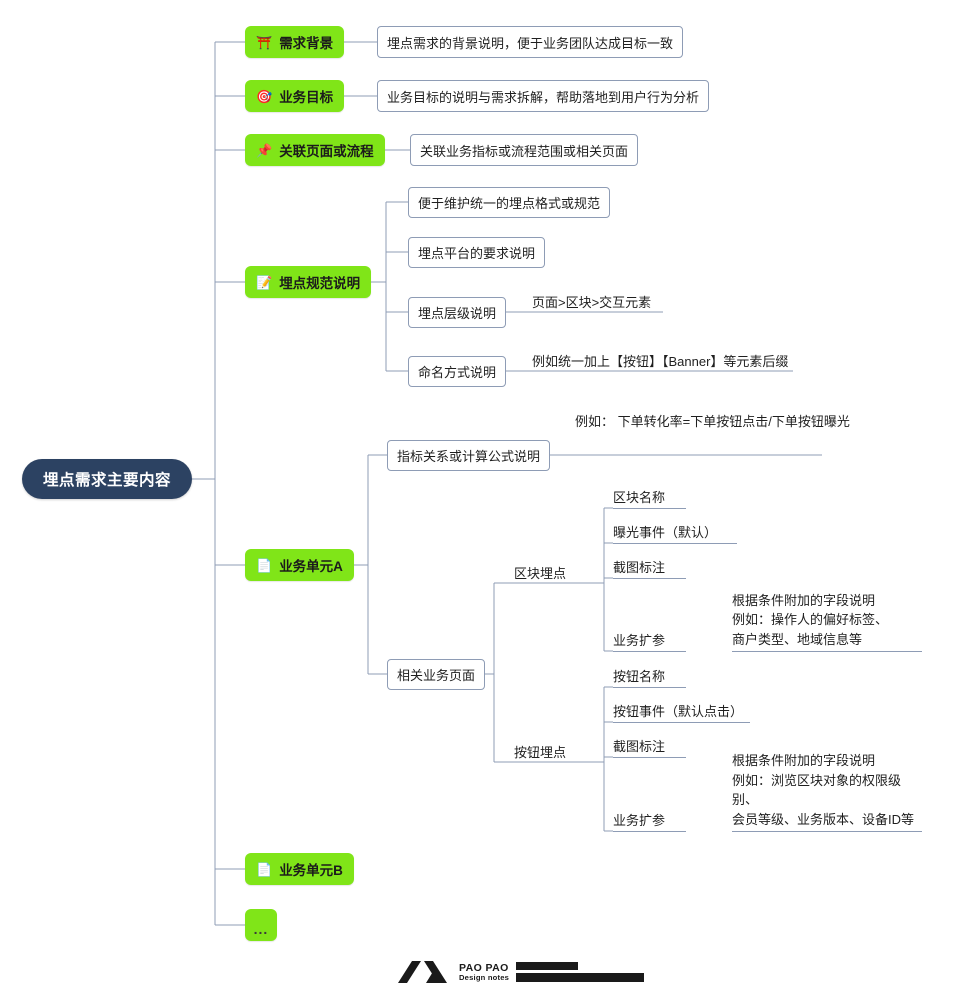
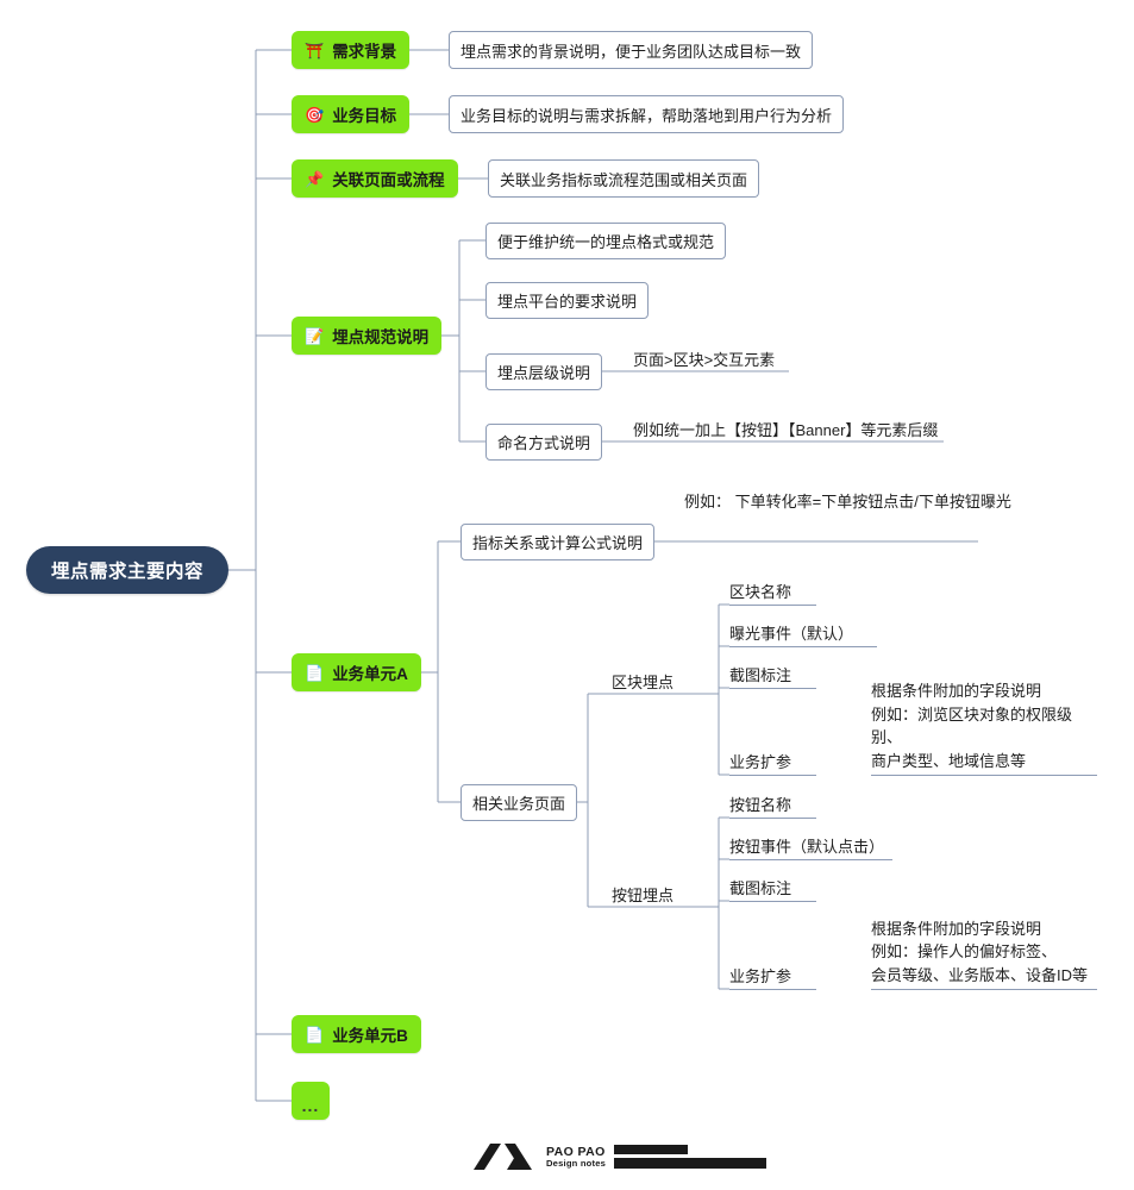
  埋点需求主要内容
  ⛩️
  需求背景
  🎯
  业务目标
  📌
  关联页面或流程
  📝
  埋点规范说明
  📄
  业务单元A
  📄
  业务单元B
  ...
  埋点需求的背景说明，便于业务团队达成目标一致
  业务目标的说明与需求拆解，帮助落地到用户行为分析
  关联业务指标或流程范围或相关页面
  便于维护统一的埋点格式或规范
  埋点平台的要求说明
  埋点层级说明
  命名方式说明
  页面>区块>交互元素
  例如统一加上【按钮】【Banner】等元素后缀
  指标关系或计算公式说明
  例如： 下单转化率=下单按钮点击/下单按钮曝光
  相关业务页面
  区块埋点
  按钮埋点
  区块名称
  曝光事件（默认）
  截图标注
  业务扩参
  根据条件附加的字段说明
- 例如：操作人的偏好标签、
+ 例如：浏览区块对象的权限级别、
  商户类型、地域信息等
  按钮名称
  按钮事件（默认点击）
  截图标注
  业务扩参
  根据条件附加的字段说明
- 例如：浏览区块对象的权限级别、
+ 例如：操作人的偏好标签、
  会员等级、业务版本、设备ID等
  PAO PAO
  Design notes
